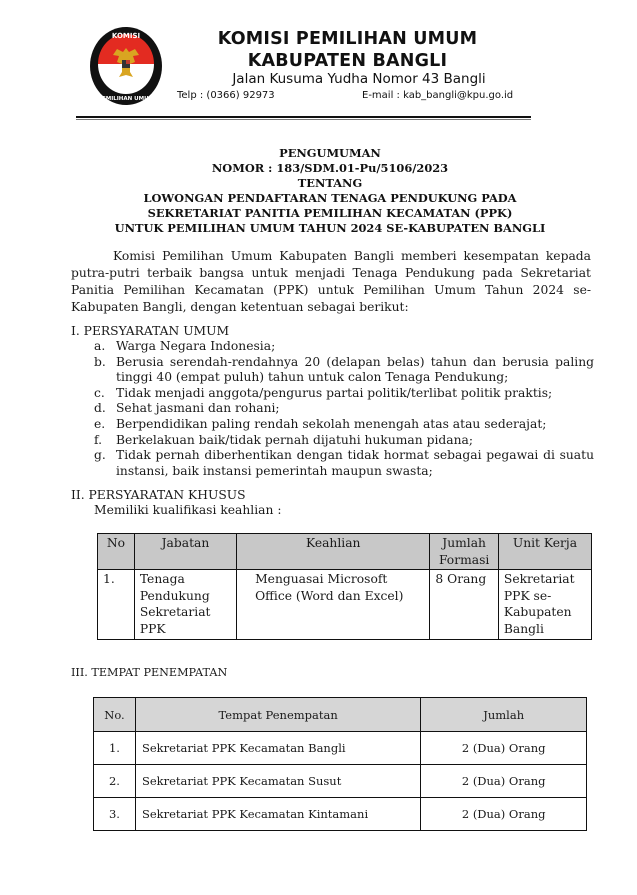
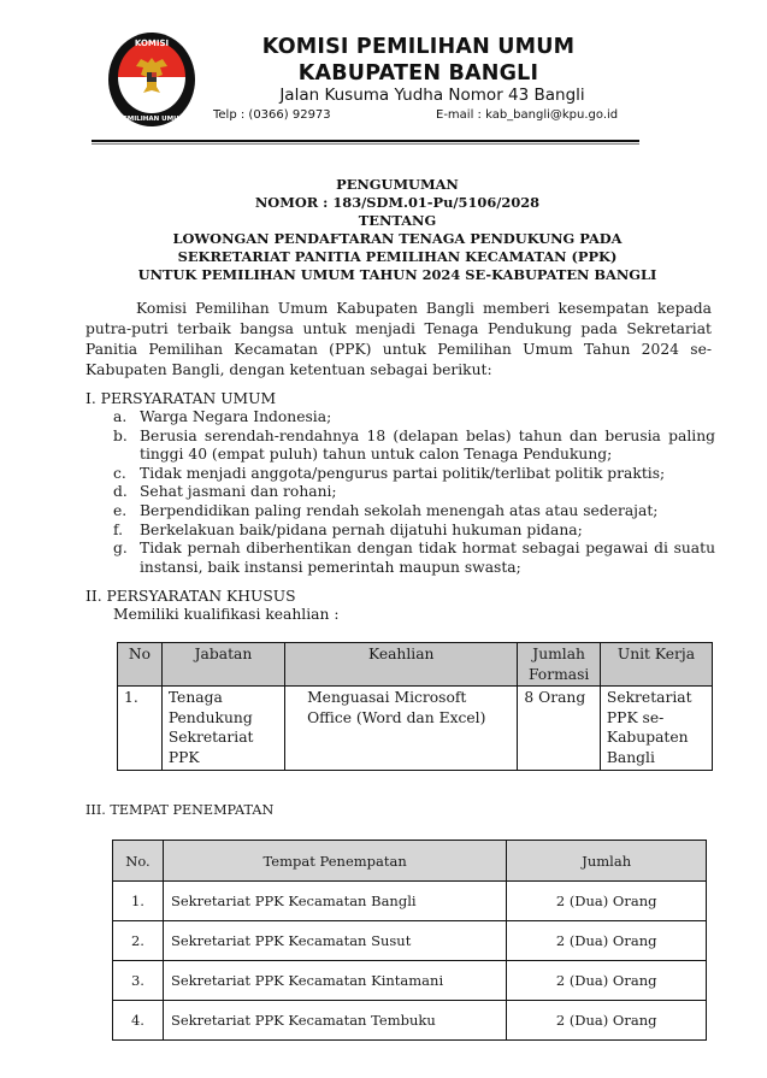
  KOMISI
  KOMISI PEMILIHAN UMUM
  KABUPATEN BANGLI
  Jalan Kusuma Yudha Nomor 43 Bangli
  Telp : (0366) 92973
  E-mail : kab_bangli@kpu.go.id
  PENGUMUMAN
- NOMOR : 183/SDM.01-Pu/5106/2023
+ NOMOR : 183/SDM.01-Pu/5106/2028
  TENTANG
  LOWONGAN PENDAFTARAN TENAGA PENDUKUNG PADA
  SEKRETARIAT PANITIA PEMILIHAN KECAMATAN (PPK)
  UNTUK PEMILIHAN UMUM TAHUN 2024 SE-KABUPATEN BANGLI
  Komisi Pemilihan Umum Kabupaten Bangli memberi kesempatan kepada putra-putri terbaik bangsa untuk menjadi Tenaga Pendukung pada Sekretariat Panitia Pemilihan Kecamatan (PPK) untuk Pemilihan Umum Tahun 2024 se-Kabupaten Bangli, dengan ketentuan sebagai berikut:
  I. PERSYARATAN UMUM
  a.
  Warga Negara Indonesia;
  b.
- Berusia serendah-rendahnya 20 (delapan belas) tahun dan berusia paling tinggi 40 (empat puluh) tahun untuk calon Tenaga Pendukung;
+ Berusia serendah-rendahnya 18 (delapan belas) tahun dan berusia paling tinggi 40 (empat puluh) tahun untuk calon Tenaga Pendukung;
  c.
  Tidak menjadi anggota/pengurus partai politik/terlibat politik praktis;
  d.
  Sehat jasmani dan rohani;
  e.
  Berpendidikan paling rendah sekolah menengah atas atau sederajat;
  f.
- Berkelakuan baik/tidak pernah dijatuhi hukuman pidana;
+ Berkelakuan baik/pidana pernah dijatuhi hukuman pidana;
  g.
  Tidak pernah diberhentikan dengan tidak hormat sebagai pegawai di suatu instansi, baik instansi pemerintah maupun swasta;
  II. PERSYARATAN KHUSUS
  Memiliki kualifikasi keahlian :
  No	Jabatan	Keahlian	Jumlah Formasi	Unit Kerja
  1.	Tenaga Pendukung Sekretariat PPK	Menguasai Microsoft Office (Word dan Excel)	8 Orang	Sekretariat PPK se-Kabupaten Bangli
  III. TEMPAT PENEMPATAN
  No.	Tempat Penempatan	Jumlah
  1.	Sekretariat PPK Kecamatan Bangli	2 (Dua) Orang
  2.	Sekretariat PPK Kecamatan Susut	2 (Dua) Orang
  3.	Sekretariat PPK Kecamatan Kintamani	2 (Dua) Orang
+ 4.	Sekretariat PPK Kecamatan Tembuku	2 (Dua) Orang
